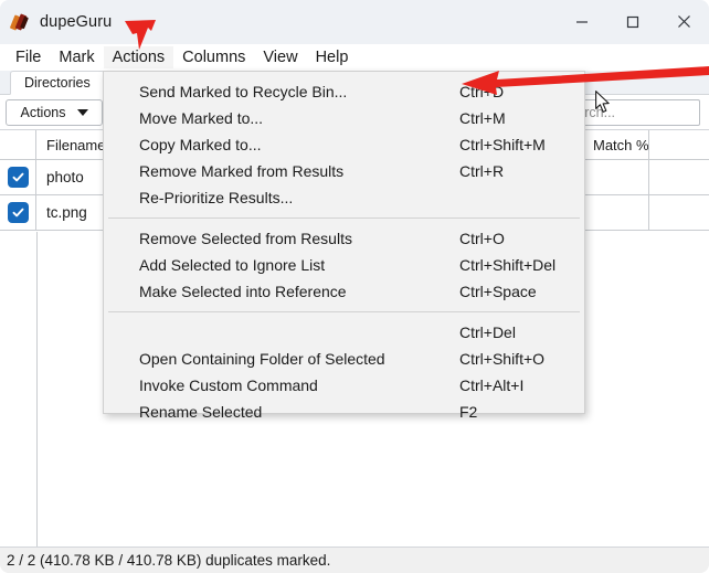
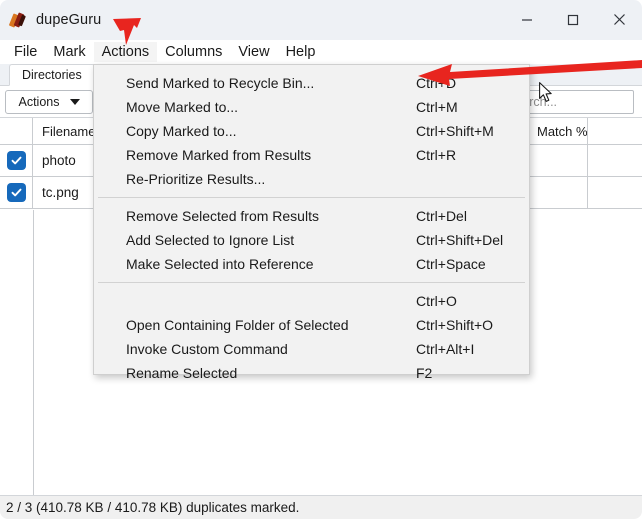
  dupeGuru
  File
  Mark
  Actions
  Columns
  View
  Help
  Directories
  Actions
  Filename
  Match %
  photo
  tc.png
  Send Marked to Recycle Bin...
  CtrlD
  Move Marked to...
  Ctrl+M
  Copy Marked to...
  Ctrl+Shift+M
  Remove Marked from Results
  Ctrl+R
  Re-Prioritize Results...
  Remove Selected from Results
- Ctrl+O
+ Ctrl+Del
  Add Selected to Ignore List
  Ctrl+Shift+Del
  Make Selected into Reference
  Ctrl+Space
- Ctrl+Del
+ Ctrl+O
  Open Containing Folder of Selected
  Ctrl+Shift+O
  Invoke Custom Command
  Ctrl+Alt+I
  Rename Selected
  F2
- 2 / 2 (410.78 KB / 410.78 KB) duplicates marked.
+ 2 / 3 (410.78 KB / 410.78 KB) duplicates marked.
